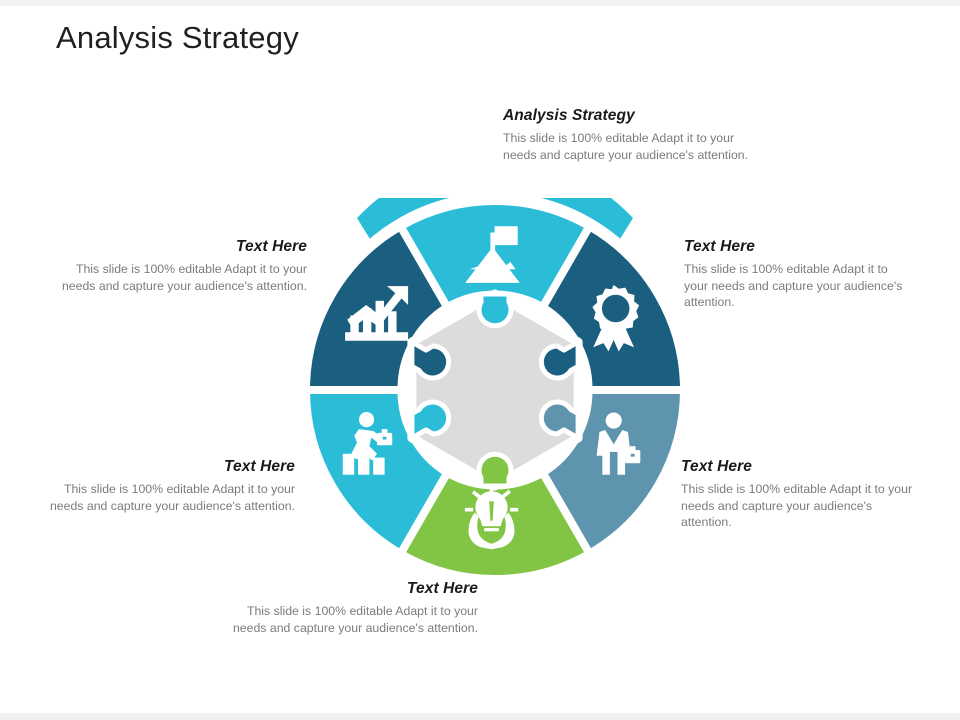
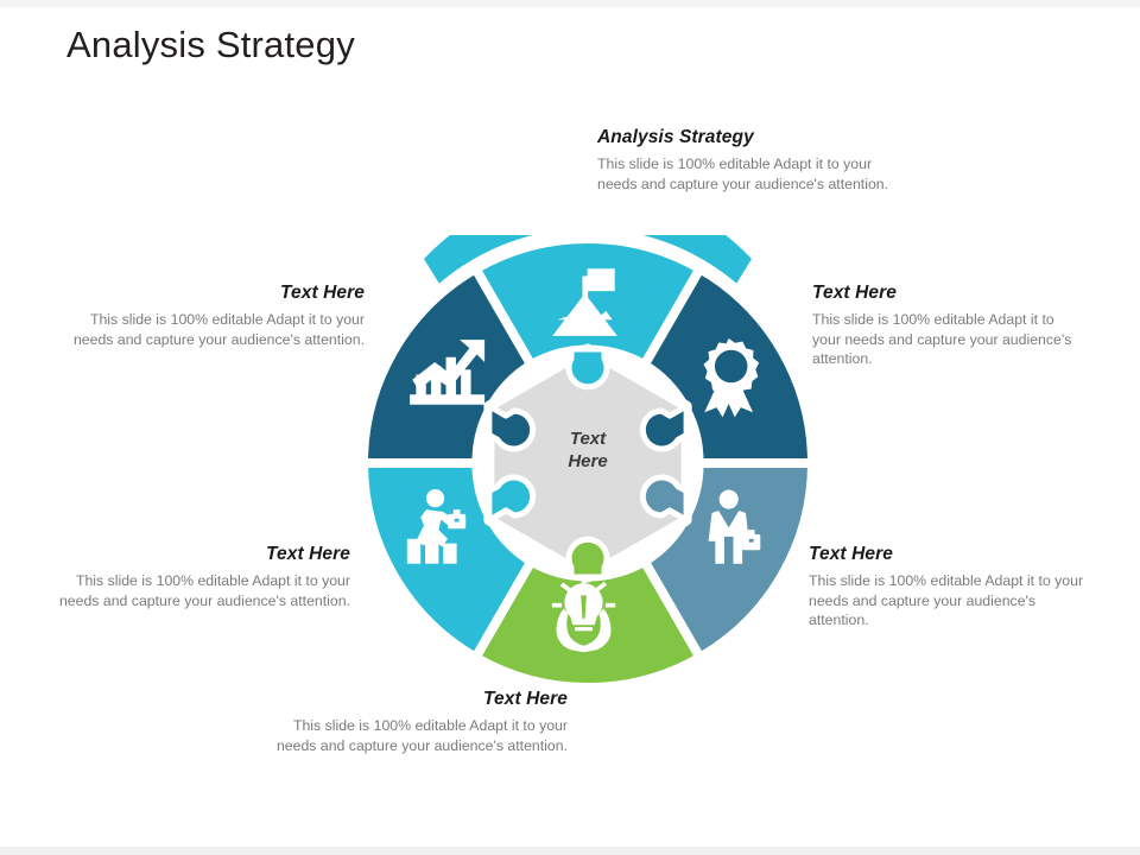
  Analysis Strategy
  Analysis Strategy
  This slide is 100% editable Adapt it to your needs and capture your audience's attention.
  Text Here
  This slide is 100% editable Adapt it to your needs and capture your audience's attention.
  Text Here
  This slide is 100% editable Adapt it to your needs and capture your audience's attention.
  Text Here
  This slide is 100% editable Adapt it to your needs and capture your audience's attention.
  Text Here
  This slide is 100% editable Adapt it to your needs and capture your audience's attention.
  Text Here
  This slide is 100% editable Adapt it to your needs and capture your audience's attention.
+ Text
+ Here
